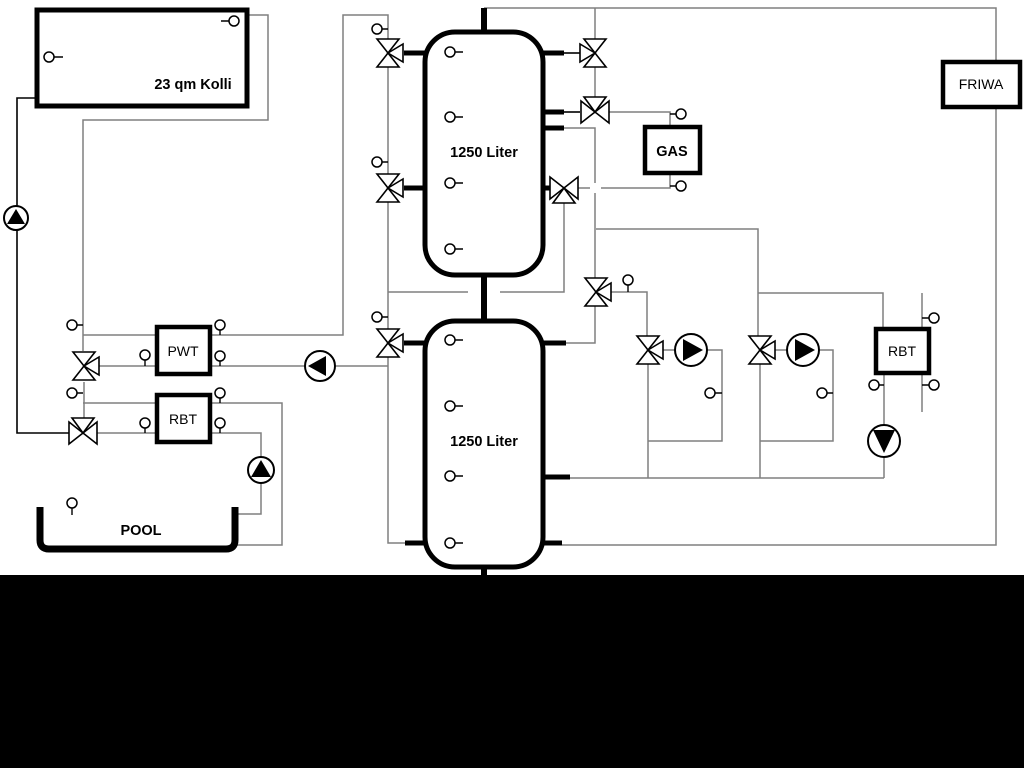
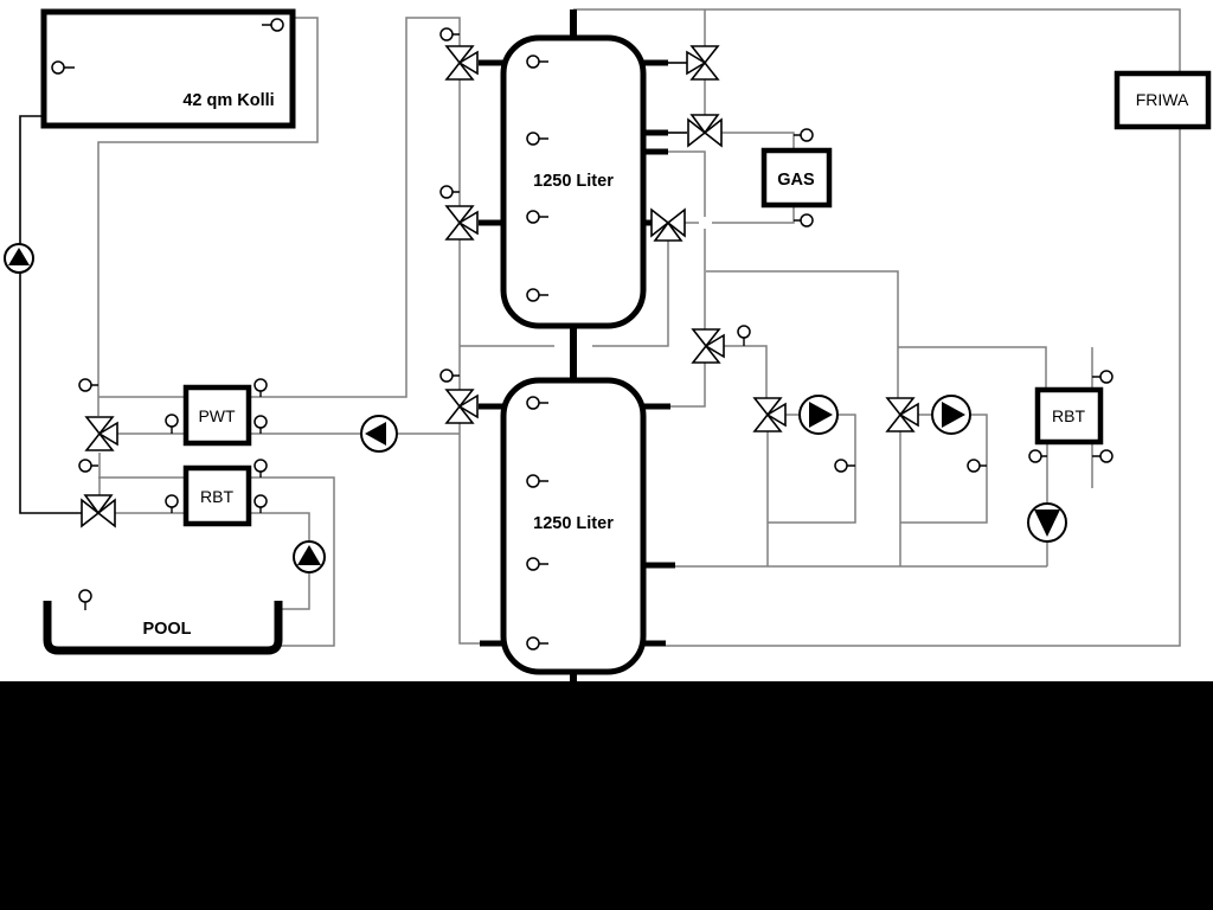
- 23 qm Kolli
+ 42 qm Kolli
  1250 Liter
  1250 Liter
  GAS
  FRIWA
  PWT
  RBT
  RBT
  POOL
